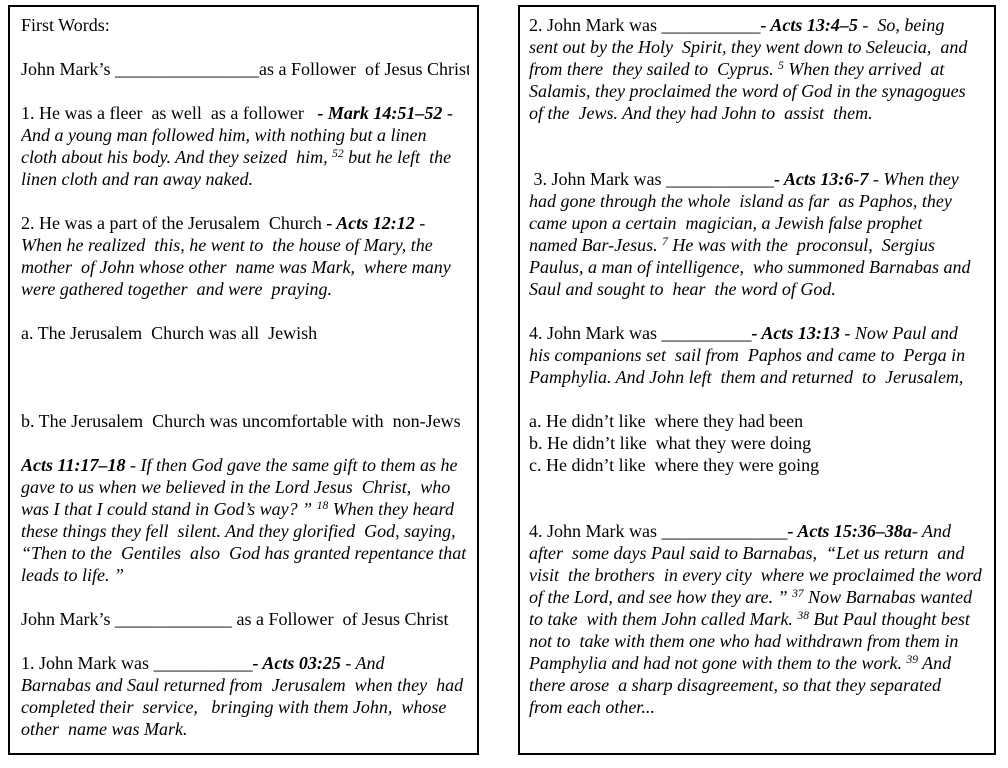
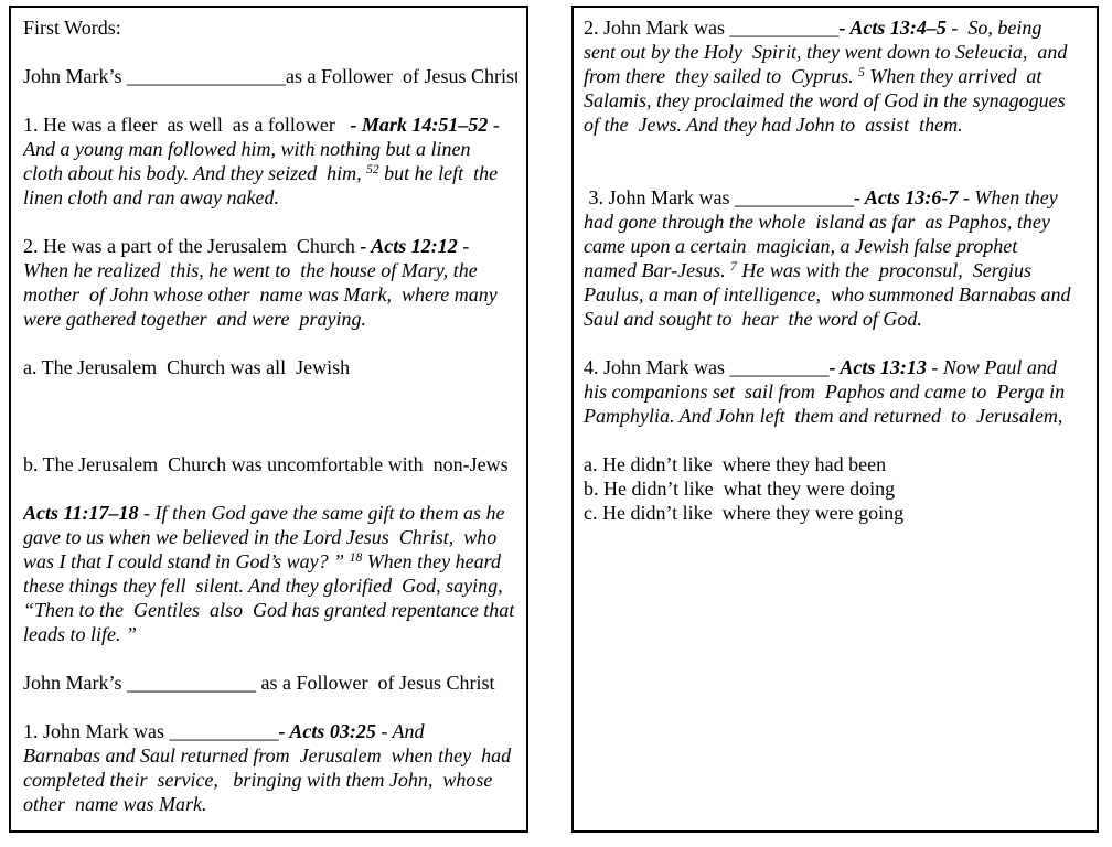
  First Words:
  John Mark’s ________________as a Follower of Jesus Christ
  1. He was a fleer as well as a follower - Mark 14:51–52 -
  And a young man followed him, with nothing but a linen
  cloth about his body. And they seized him, 52 but he left the
  linen cloth and ran away naked.
  2. He was a part of the Jerusalem Church - Acts 12:12 -
  When he realized this, he went to the house of Mary, the
  mother of John whose other name was Mark, where many
  were gathered together and were praying.
  a. The Jerusalem Church was all Jewish
  b. The Jerusalem Church was uncomfortable with non-Jews
  Acts 11:17–18 - If then God gave the same gift to them as he
  gave to us when we believed in the Lord Jesus Christ, who
  was I that I could stand in God’s way? ” 18 When they heard
  these things they fell silent. And they glorified God, saying,
  “Then to the Gentiles also God has granted repentance that
  leads to life. ”
  John Mark’s _____________ as a Follower of Jesus Christ
  1. John Mark was ___________- Acts 03:25 - And
  Barnabas and Saul returned from Jerusalem when they had
  completed their service, bringing with them John, whose
  other name was Mark.
  2. John Mark was ___________- Acts 13:4–5 - So, being
  sent out by the Holy Spirit, they went down to Seleucia, and
  from there they sailed to Cyprus. 5 When they arrived at
  Salamis, they proclaimed the word of God in the synagogues
  of the Jews. And they had John to assist them.
  3. John Mark was ____________- Acts 13:6-7 - When they
  had gone through the whole island as far as Paphos, they
  came upon a certain magician, a Jewish false prophet
  named Bar-Jesus. 7 He was with the proconsul, Sergius
  Paulus, a man of intelligence, who summoned Barnabas and
  Saul and sought to hear the word of God.
  4. John Mark was __________- Acts 13:13 - Now Paul and
  his companions set sail from Paphos and came to Perga in
  Pamphylia. And John left them and returned to Jerusalem,
  a. He didn’t like where they had been
  b. He didn’t like what they were doing
  c. He didn’t like where they were going
- 4. John Mark was ______________- Acts 15:36–38a- And
- after some days Paul said to Barnabas, “Let us return and
- visit the brothers in every city where we proclaimed the word
- of the Lord, and see how they are. ” 37 Now Barnabas wanted
- to take with them John called Mark. 38 But Paul thought best
- not to take with them one who had withdrawn from them in
- Pamphylia and had not gone with them to the work. 39 And
- there arose a sharp disagreement, so that they separated
- from each other...
